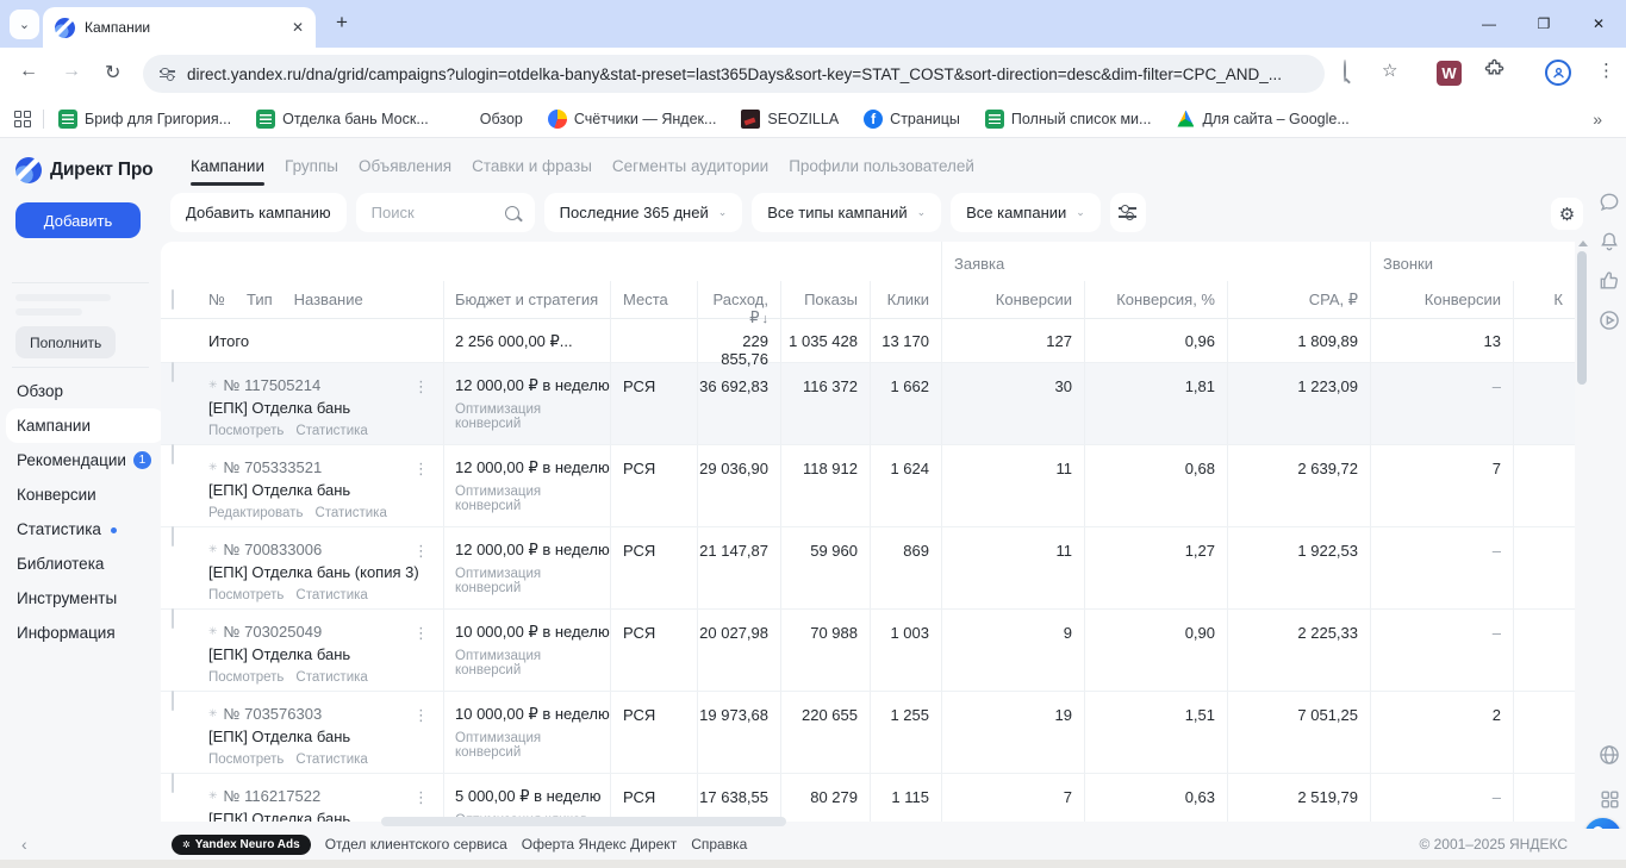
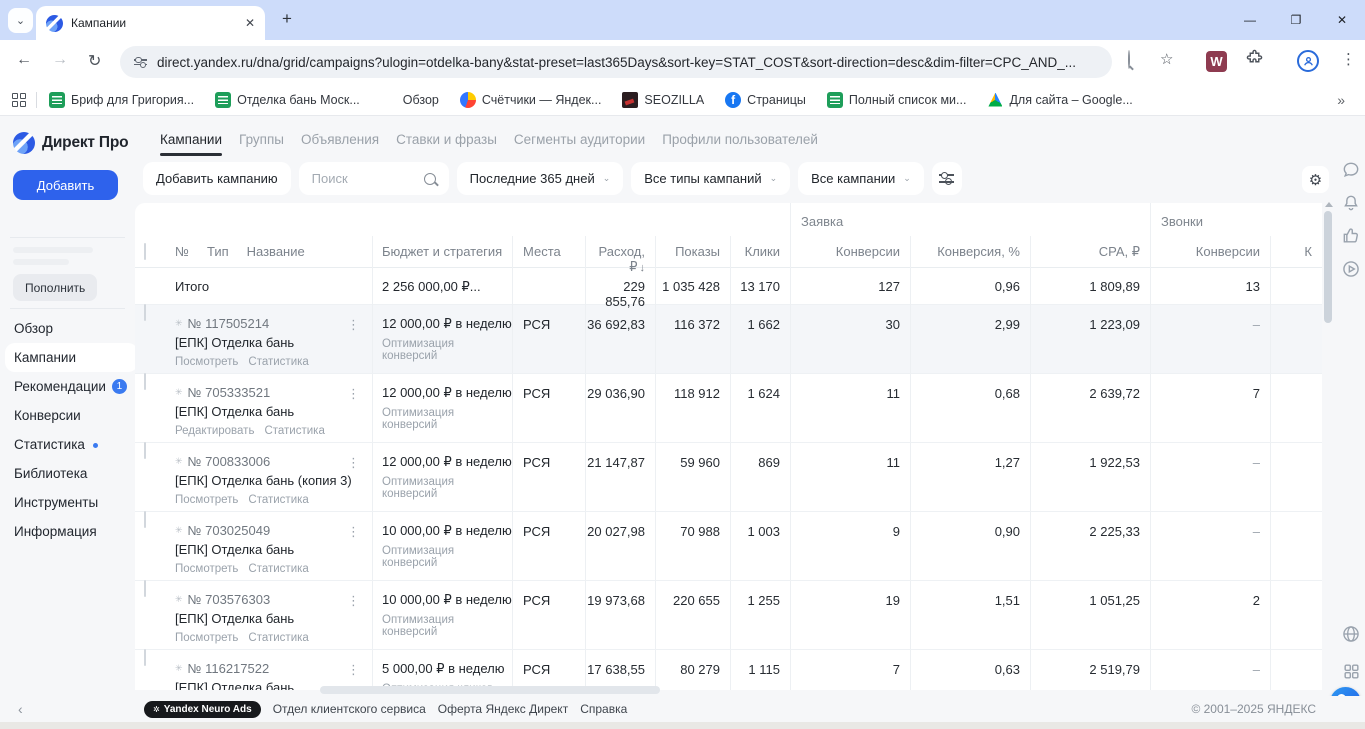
  ⌄
  Кампании
  ✕
  +
  —
  ❐
  ✕
  ←
  →
  ↻
  direct.yandex.ru/dna/grid/campaigns?ulogin=otdelka-bany&stat-preset=last365Days&sort-key=STAT_COST&sort-direction=desc&dim-filter=CPC_AND_...
  ☆
  W
  ⋮
  Бриф для Григория...
  Отделка бань Моск...
  Обзор
  Счётчики — Яндек...
  SEOZILLA
  f
  Страницы
  Полный список ми...
  Для сайта – Google...
  »
  Директ Про
  Добавить
  Пополнить
  Обзор
  Кампании
  Рекомендации
  1
  Конверсии
  Статистика
  Библиотека
  Инструменты
  Информация
  Кампании
  Группы
  Объявления
  Ставки и фразы
  Сегменты аудитории
  Профили пользователей
  Добавить кампанию
  Поиск
  Последние 365 дней
  ⌄
  Все типы кампаний
  ⌄
  Все кампании
  ⌄
  ⚙
  Заявка
  Звонки
  №
  Тип
  Название
  Бюджет и стратегия
  Места
  Расход, ₽ ↓
  Показы
  Клики
  Конверсии
  Конверсия, %
  CPA, ₽
  Конверсии
  К
  Итого
  2 256 000,00 ₽...
  229 855,76
  1 035 428
  13 170
  127
  0,96
  1 809,89
  13
  ✳
  № 117505214
  ⋮
  [ЕПК] Отделка бань
  Посмотреть
  Статистика
  12 000,00 ₽ в неделю
  Оптимизация конверсий
  РСЯ
  36 692,83
  116 372
  1 662
  30
- 1,81
+ 2,99
  1 223,09
  –
  ✳
  № 705333521
  ⋮
  [ЕПК] Отделка бань
  Редактировать
  Статистика
  12 000,00 ₽ в неделю
  Оптимизация конверсий
  РСЯ
  29 036,90
  118 912
  1 624
  11
  0,68
  2 639,72
  7
  ✳
  № 700833006
  ⋮
  [ЕПК] Отделка бань (копия 3)
  Посмотреть
  Статистика
  12 000,00 ₽ в неделю
  Оптимизация конверсий
  РСЯ
  21 147,87
  59 960
  869
  11
  1,27
  1 922,53
  –
  ✳
  № 703025049
  ⋮
  [ЕПК] Отделка бань
  Посмотреть
  Статистика
  10 000,00 ₽ в неделю
  Оптимизация конверсий
  РСЯ
  20 027,98
  70 988
  1 003
  9
  0,90
  2 225,33
  –
  ✳
  № 703576303
  ⋮
  [ЕПК] Отделка бань
  Посмотреть
  Статистика
  10 000,00 ₽ в неделю
  Оптимизация конверсий
  РСЯ
  19 973,68
  220 655
  1 255
  19
  1,51
- 7 051,25
+ 1 051,25
  2
  ✳
  № 116217522
  ⋮
  [ЕПК] Отделка бань
  5 000,00 ₽ в неделю
  РСЯ
  17 638,55
  80 279
  1 115
  7
  0,63
  2 519,79
  –
  ‹
  ✲
  Yandex Neuro Ads
  Отдел клиентского сервиса
  Оферта Яндекс Директ
  Справка
  © 2001–2025 ЯНДЕКС
